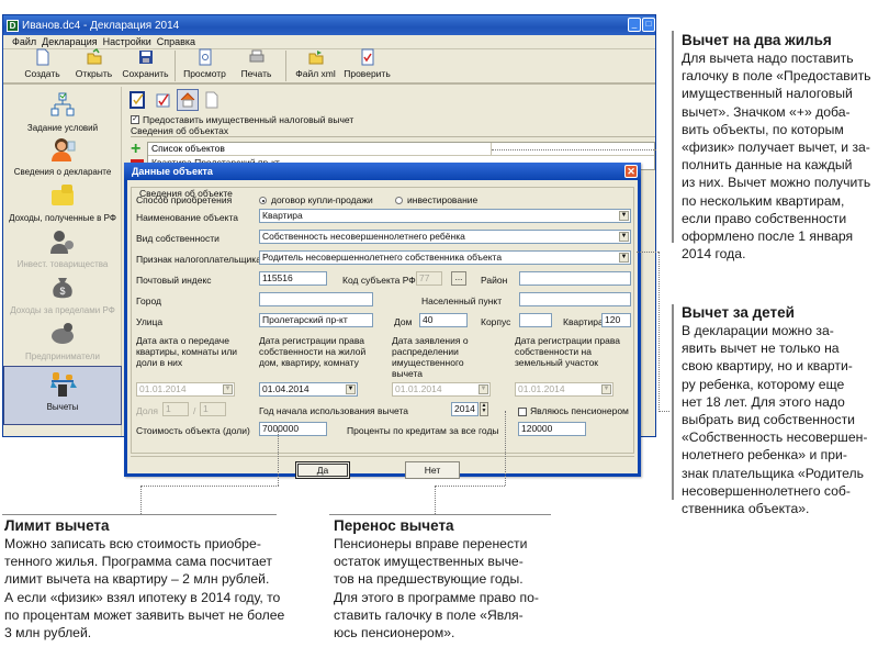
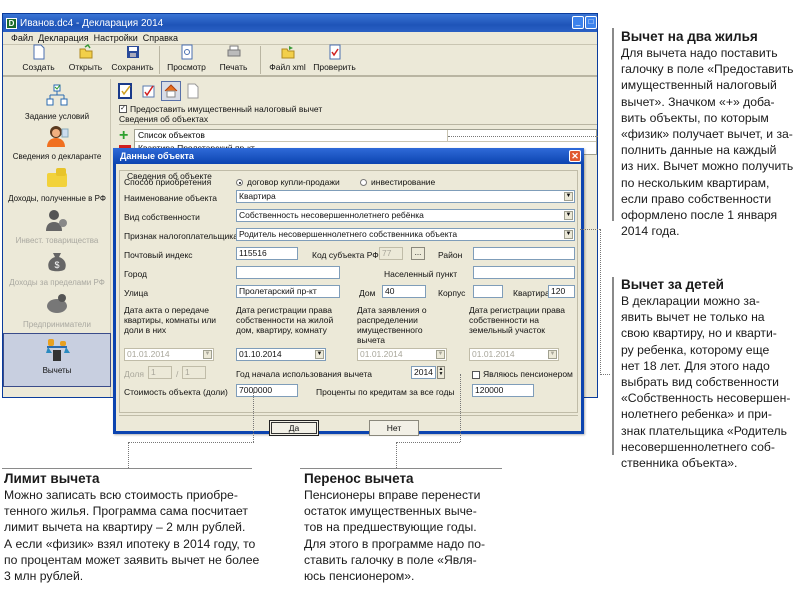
  D
  Иванов.dc4 - Декларация 2014
  _
  □
  Файл
  Декларация
  Настройки
  Справка
  Создать
  Открыть
  Сохранить
  Просмотр
  Печать
  Файл xml
  Проверить
  Задание условий
  Сведения о декларанте
  Доходы, полученные в РФ
  Инвест. товарищества
  $
  Доходы за пределами РФ
  Предприниматели
  Вычеты
  Предоставить имущественный налоговый вычет
  Сведения об объектах
  +
  Список объектов
  Данные объекта
  ✕
  Сведения об объекте
  Способ приобретения
  договор купли-продажи
  инвестирование
  Наименование объекта
  Квартира
  Вид собственности
  Собственность несовершеннолетнего ребёнка
  Признак налогоплательщик
  Родитель несовершеннолетнего собственника объекта
  Почтовый индекс
  115516
  Код субъекта РФ
  77
  ...
  Район
  Город
  Населенный пункт
  Улица
  Пролетарский пр-кт
  Дом
  40
  Корпус
  Квартир
  120
  Дата акта о передаче квартиры, комнаты или доли в них
  Дата регистрации права собственности на жилой дом, квартиру, комнату
  Дата заявления о распределении имущественного вычета
  Дата регистрации права собственности на земельный участок
  01.01.2014
- 01.04.2014
+ 01.10.2014
  01.01.2014
  01.01.2014
  Доля
  1
  /
  1
  Год начала использования вычета
  2014
  Являюсь пенсионером
  Стоимость объекта (доли)
  7000000
  Проценты по кредитам за все годы
  120000
  Да
  Нет
  Вычет на два жилья
  Для вычета надо поставить
  галочку в поле «Предоставить
  имущественный налоговый
  вычет». Значком «+» доба-
  вить объекты, по которым
  «физик» получает вычет, и за-
  полнить данные на каждый
  из них. Вычет можно получить
  по нескольким квартирам,
  если право собственности
  оформлено после 1 января
  2014 года.
  Вычет за детей
  В декларации можно за-
  явить вычет не только на
  свою квартиру, но и кварти-
  ру ребенка, которому еще
  нет 18 лет. Для этого надо
  выбрать вид собственности
  «Собственность несовершен-
  нолетнего ребенка» и при-
  знак плательщика «Родитель
  несовершеннолетнего соб-
  ственника объекта».
  Лимит вычета
  Можно записать всю стоимость приобре-
  тенного жилья. Программа сама посчитает
  лимит вычета на квартиру – 2 млн рублей.
  А если «физик» взял ипотеку в 2014 году, то
  по процентам может заявить вычет не более
  3 млн рублей.
  Перенос вычета
  Пенсионеры вправе перенести
  остаток имущественных выче-
  тов на предшествующие годы.
- Для этого в программе право по-
+ Для этого в программе надо по-
  ставить галочку в поле «Явля-
  юсь пенсионером».
